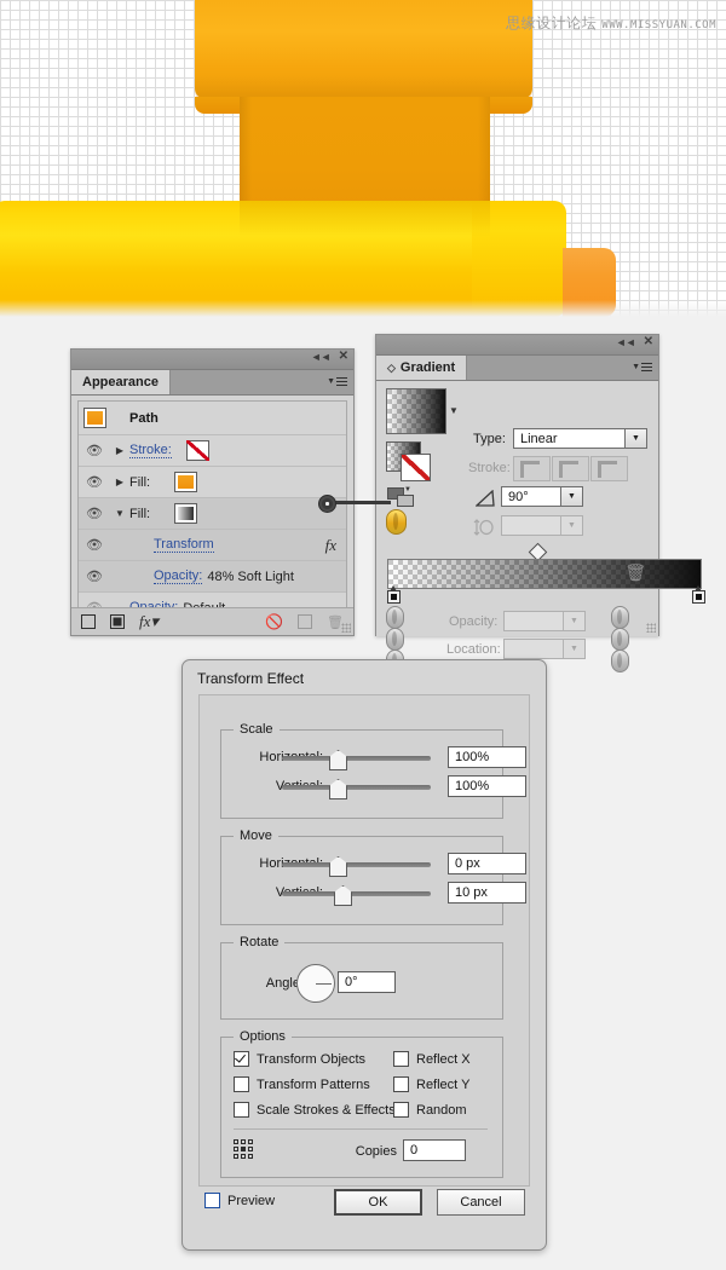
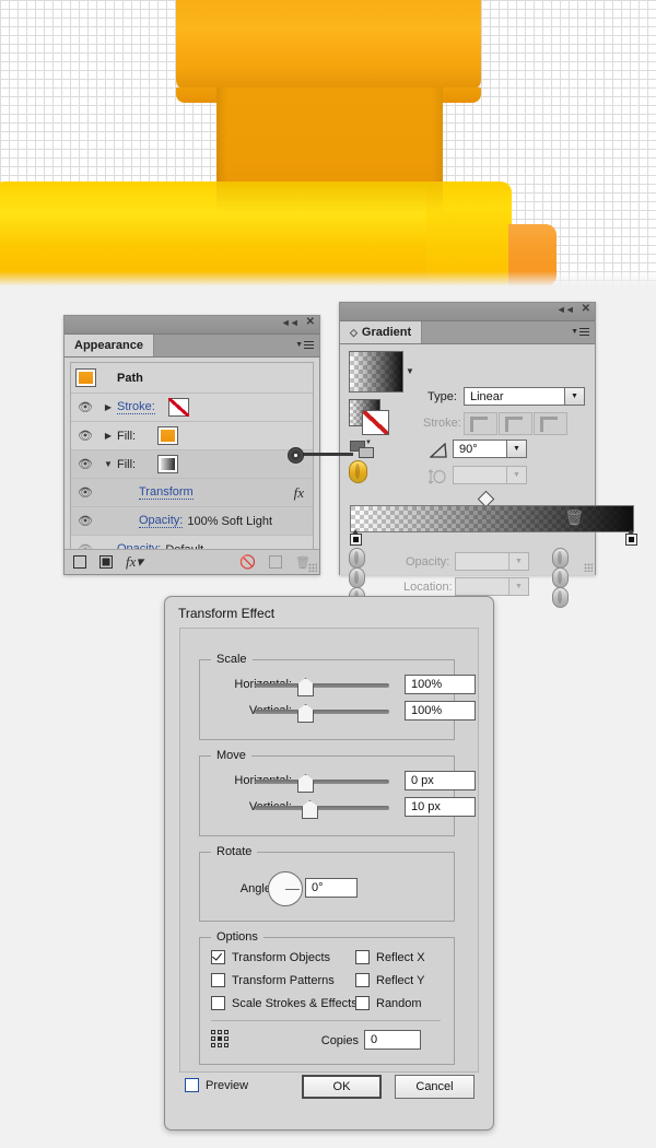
- 思缘设计论坛 WWW.MISSYUAN.COM
  ◄◄
  ✕
  Appearance
  Path
  👁
  ▶
  Stroke:
  👁
  ▶
  Fill:
  👁
  ▼
  Fill:
  👁
  Transform
  fx
  👁
  Opacity:
- 48% Soft Light
+ 100% Soft Light
  fx▾
  🚫
  🗑
  ◄◄
  ✕
  ◇
  Gradient
  ▼
  Type:
  Linear
  Stroke:
  90°
  🗑
  Opacity:
  Location:
  Transform Effect
  Scale
  100%
  100%
  Move
  0 px
  10 px
  Rotate
  0°
  Options
  Transform Objects
  Reflect X
  Transform Patterns
  Reflect Y
  Scale Strokes & Effects
  Random
  Copies
  0
  Preview
  OK
  Cancel
